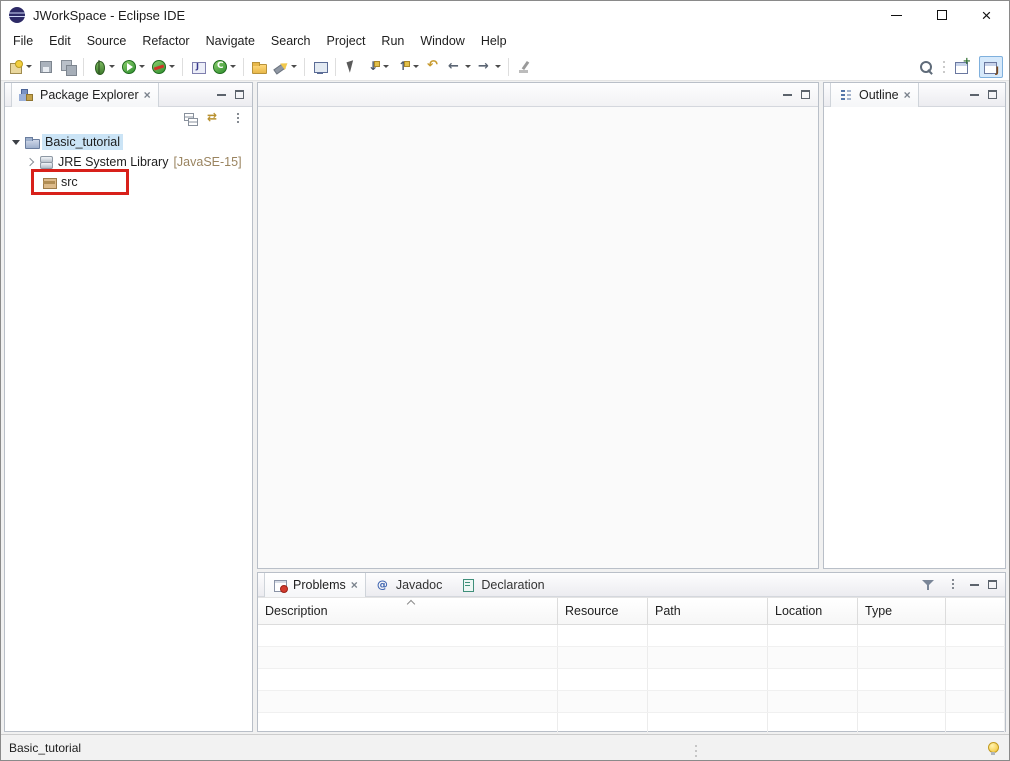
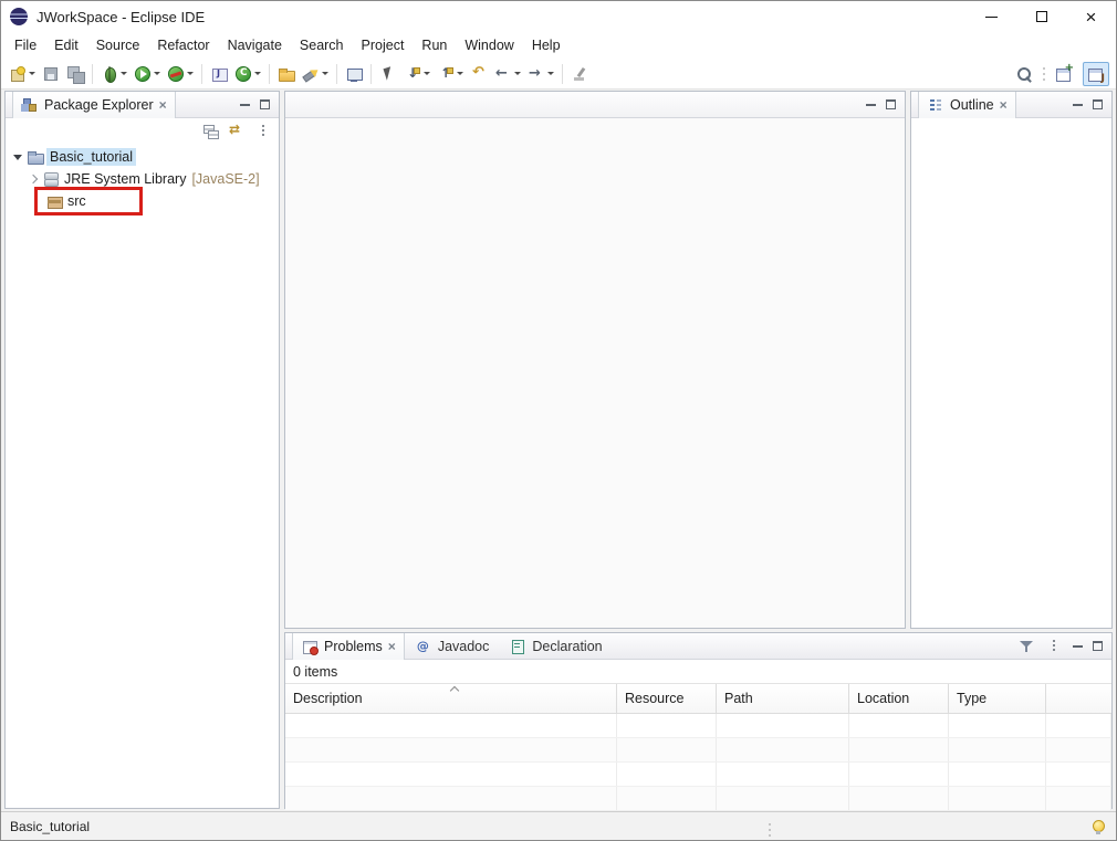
  JWorkSpace - Eclipse IDE
  ×
  File
  Edit
  Source
  Refactor
  Navigate
  Search
  Project
  Run
  Window
  Help
  Package Explorer
  ×
  Basic_tutorial
  JRE System Library
- [JavaSE-15]
+ [JavaSE-2]
  src
  Outline
  ×
  Problems
  ×
  Javadoc
  Declaration
+ 0 items
  Description
  Resource
  Path
  Location
  Type
  Basic_tutorial
